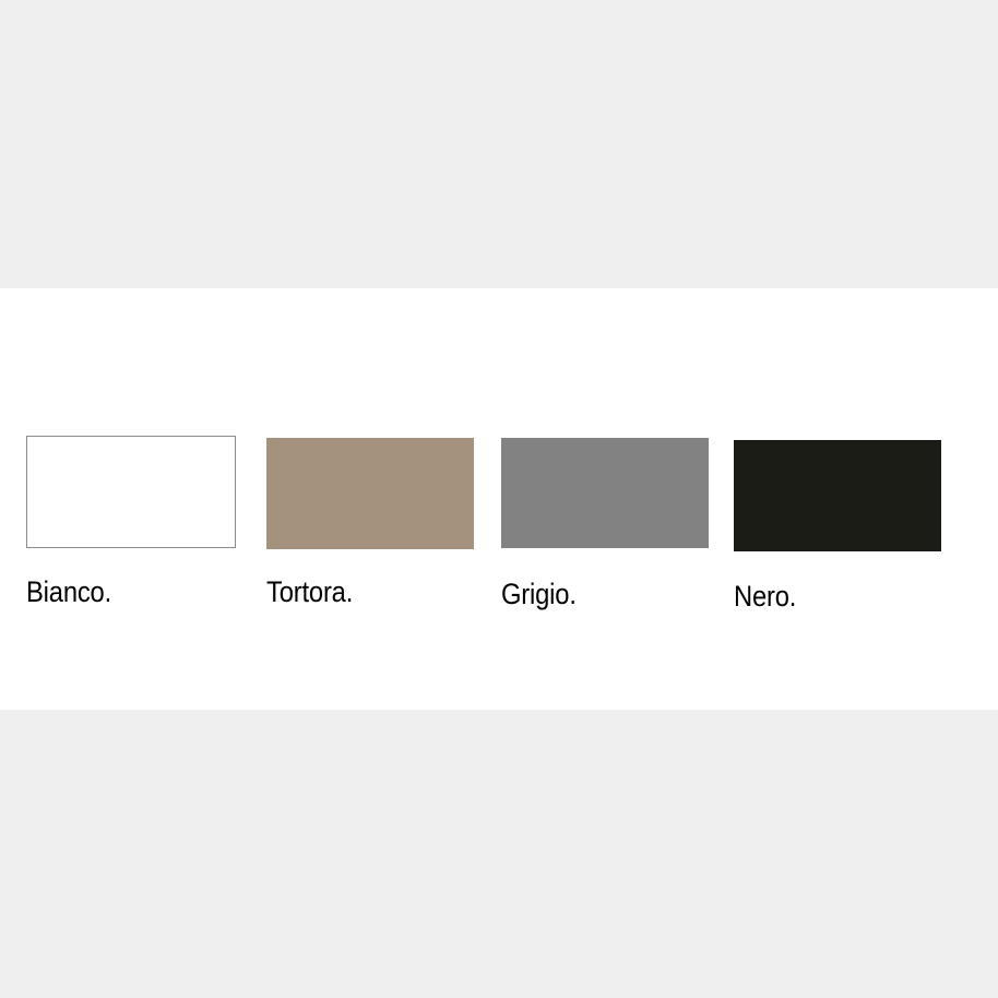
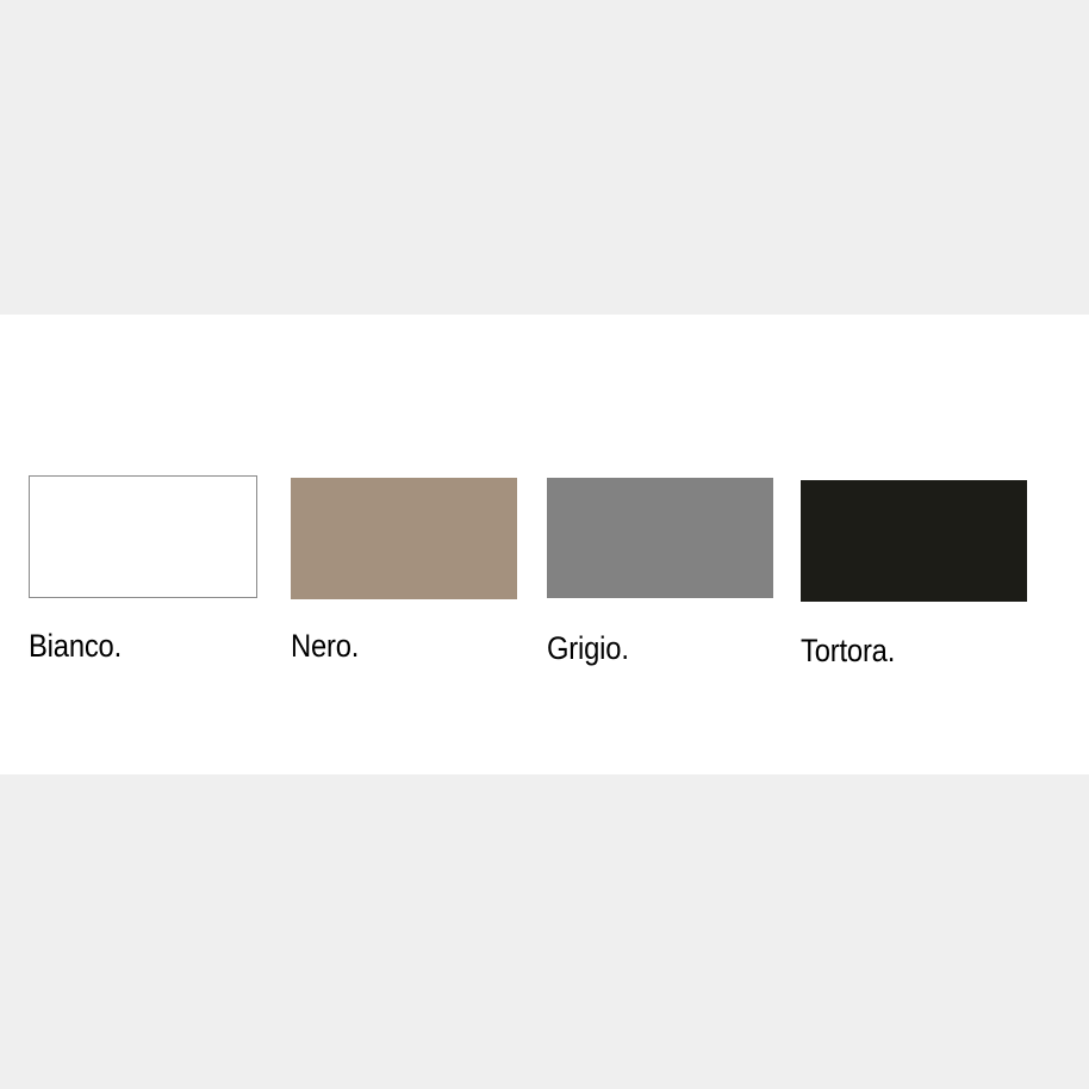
  Bianco.
- Tortora.
+ Nero.
  Grigio.
- Nero.
+ Tortora.
